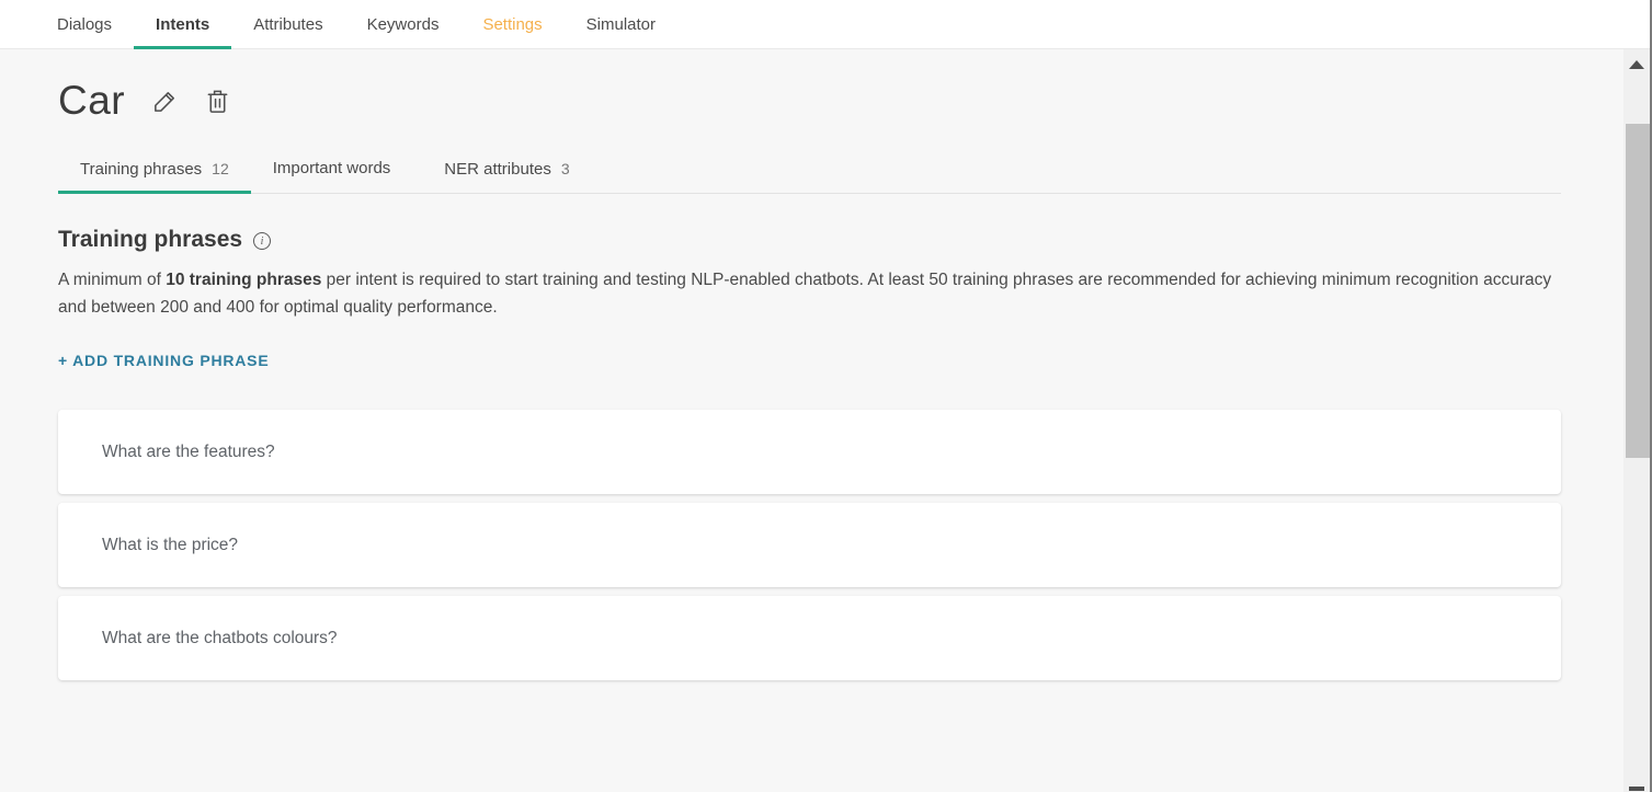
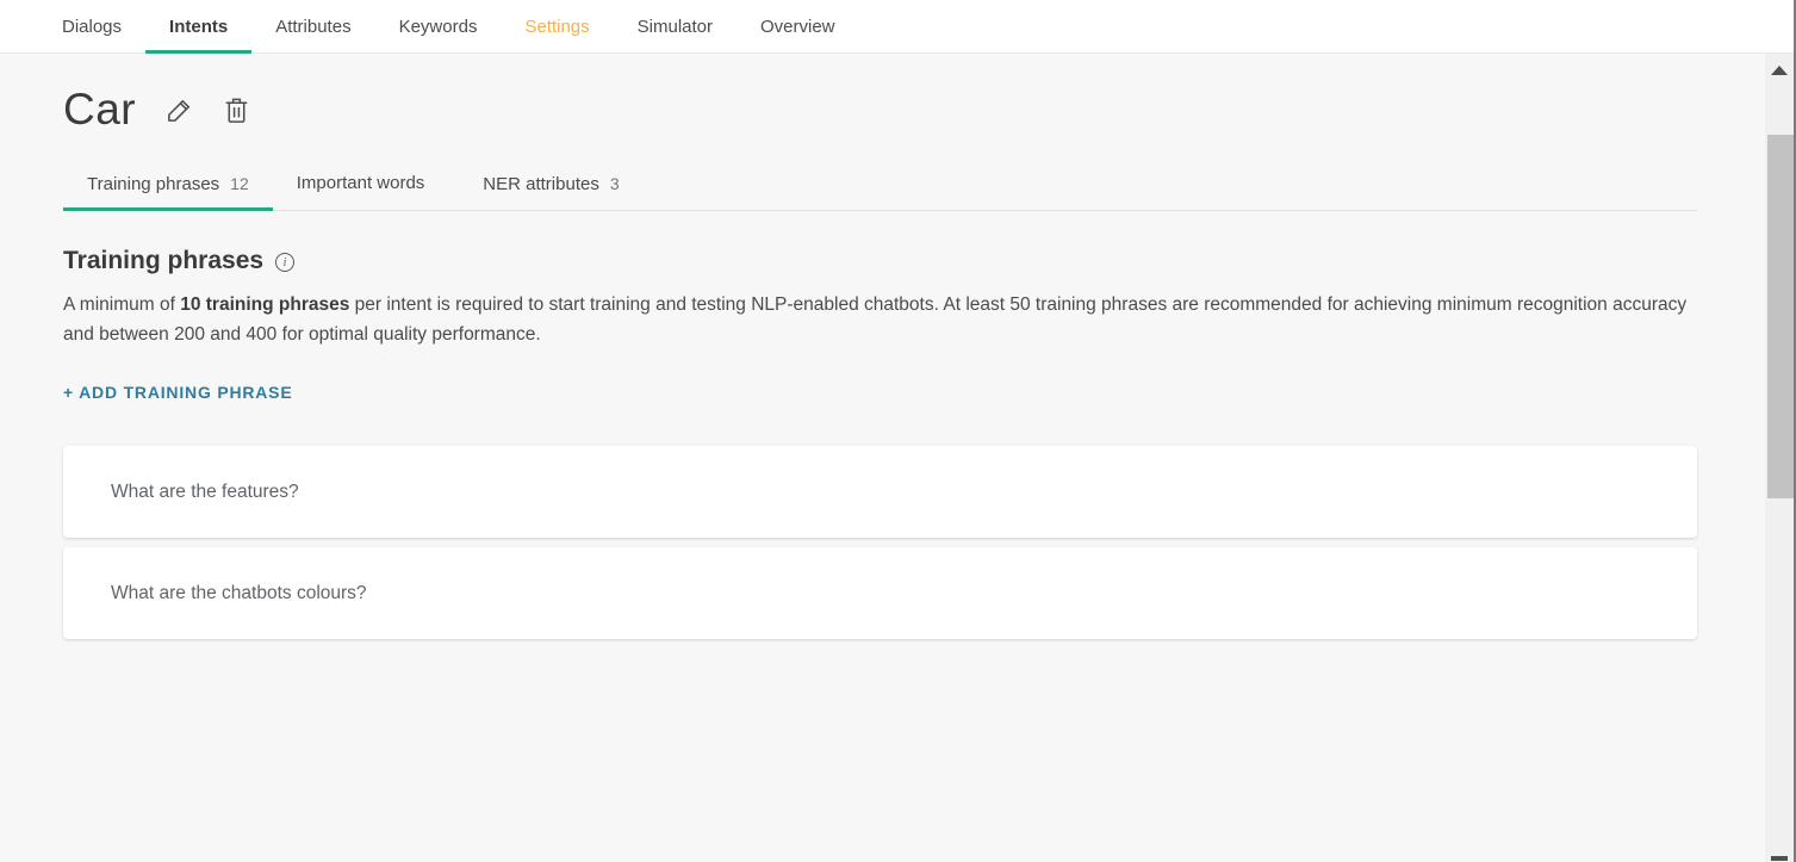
  Dialogs
  Intents
  Attributes
  Keywords
  Settings
  Simulator
+ Overview
  Car
  Training phrases
  12
  Important words
  NER attributes
  3
  Training phrases
  i
  A minimum of 10 training phrases per intent is required to start training and testing NLP-enabled chatbots. At least 50 training phrases are recommended for achieving minimum recognition accuracy and between 200 and 400 for optimal quality performance.
  + ADD TRAINING PHRASE
  What are the features?
- What is the price?
  What are the chatbots colours?
